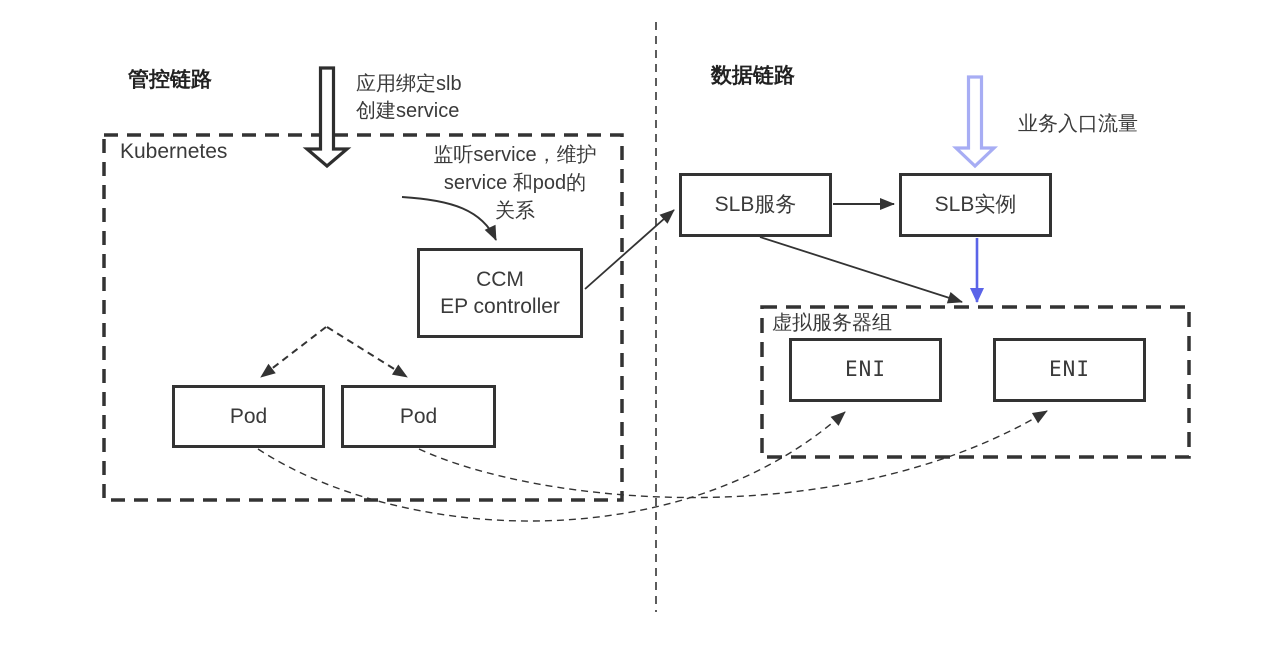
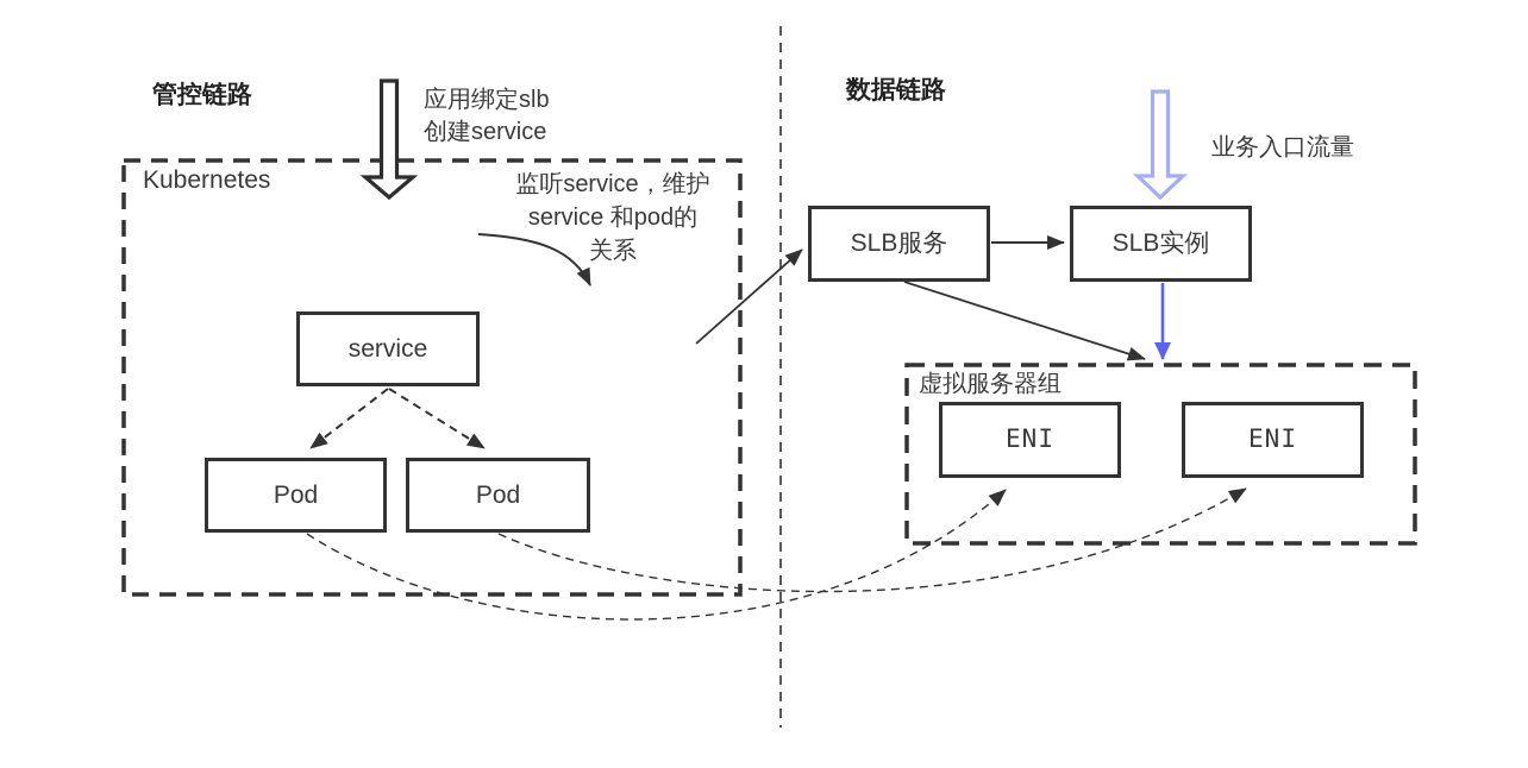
  管控链路
  数据链路
  Kubernetes
  虚拟服务器组
  应用绑定slb
  创建service
  监听service，维护
  service 和pod的
  关系
  业务入口流量
+ service
  Pod
  Pod
- CCM
- EP controller
  SLB服务
  SLB实例
  ENI
  ENI
